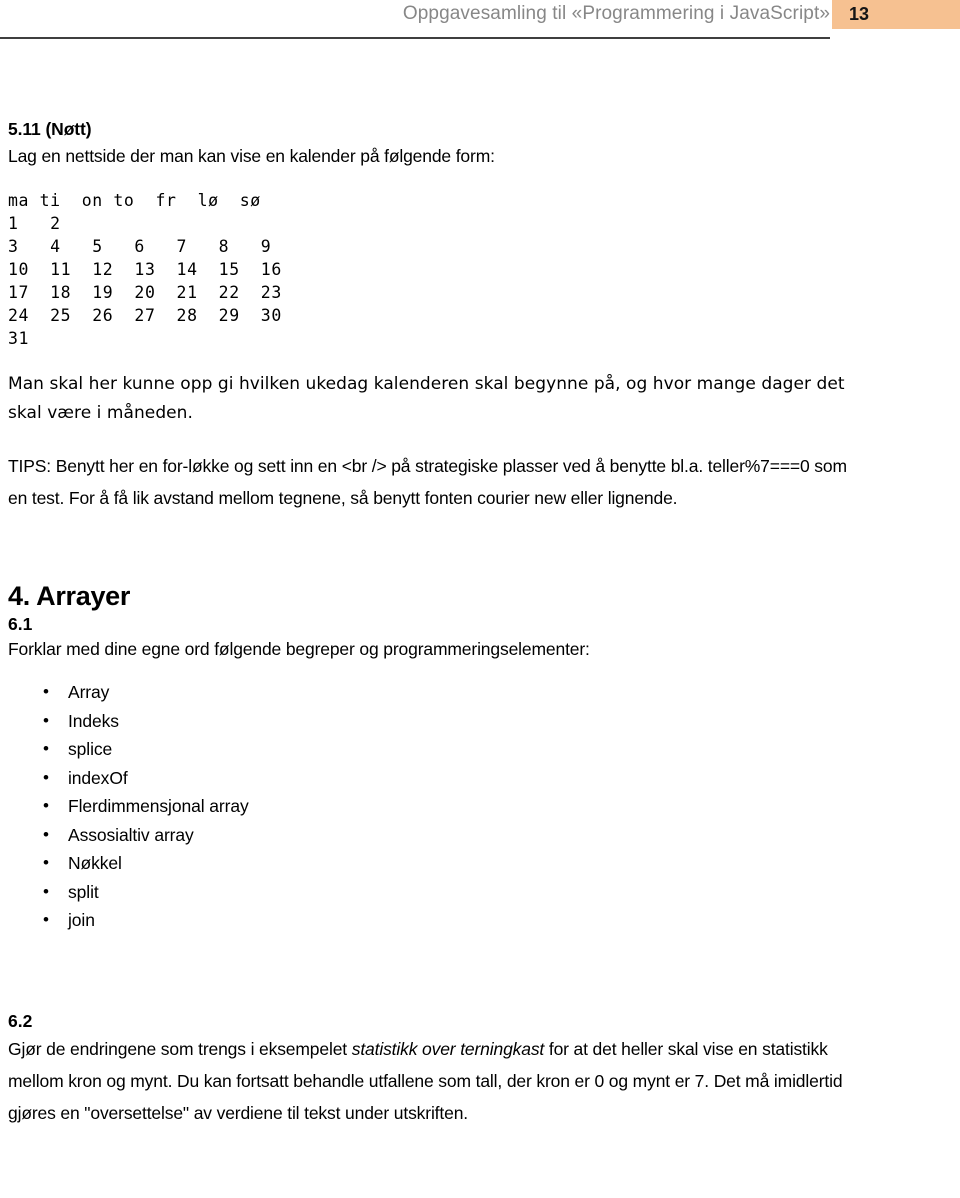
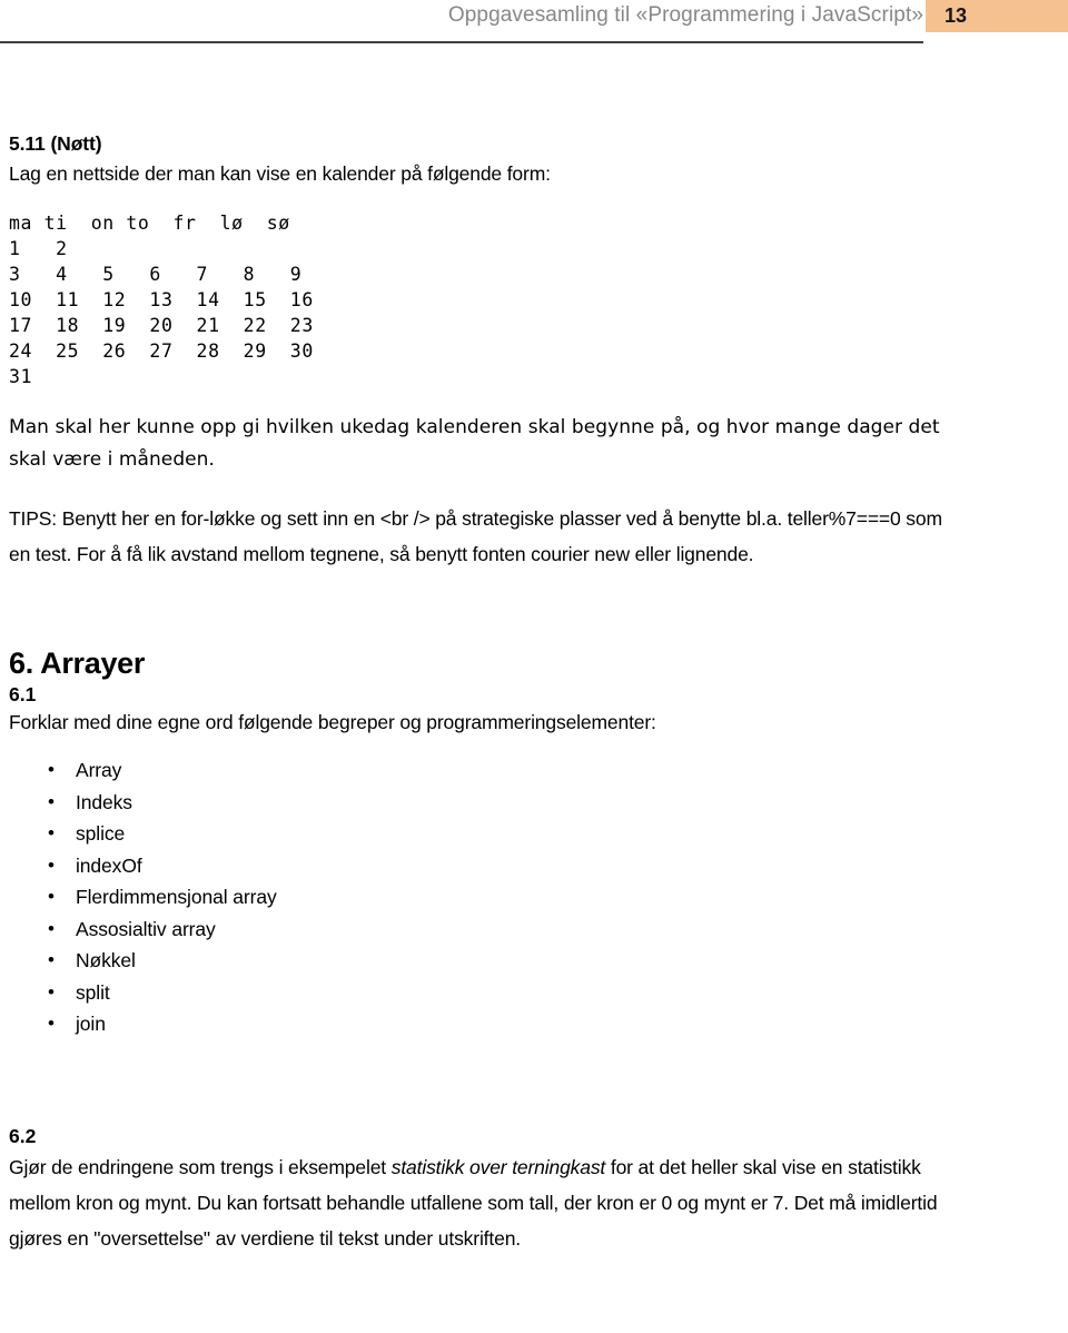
  Oppgavesamling til «Programmering i JavaScript»
  13
  5.11 (Nøtt)
  Lag en nettside der man kan vise en kalender på følgende form:
  ma ti on to fr lø sø
  1 2
  3 4 5 6 7 8 9
  10 11 12 13 14 15 16
  17 18 19 20 21 22 23
  24 25 26 27 28 29 30
  31
  Man skal her kunne opp gi hvilken ukedag kalenderen skal begynne på, og hvor mange dager det skal være i måneden.
  TIPS: Benytt her en for-løkke og sett inn en <br /> på strategiske plasser ved å benytte bl.a. teller%7===0 som en test. For å få lik avstand mellom tegnene, så benytt fonten courier new eller lignende.
- 4. Arrayer
+ 6. Arrayer
  6.1
  Forklar med dine egne ord følgende begreper og programmeringselementer:
  •
  Array
  •
  Indeks
  •
  splice
  •
  indexOf
  •
  Flerdimmensjonal array
  •
  Assosialtiv array
  •
  Nøkkel
  •
  split
  •
  join
  6.2
  Gjør de endringene som trengs i eksempelet statistikk over terningkast for at det heller skal vise en statistikk mellom kron og mynt. Du kan fortsatt behandle utfallene som tall, der kron er 0 og mynt er 7. Det må imidlertid gjøres en "oversettelse" av verdiene til tekst under utskriften.
